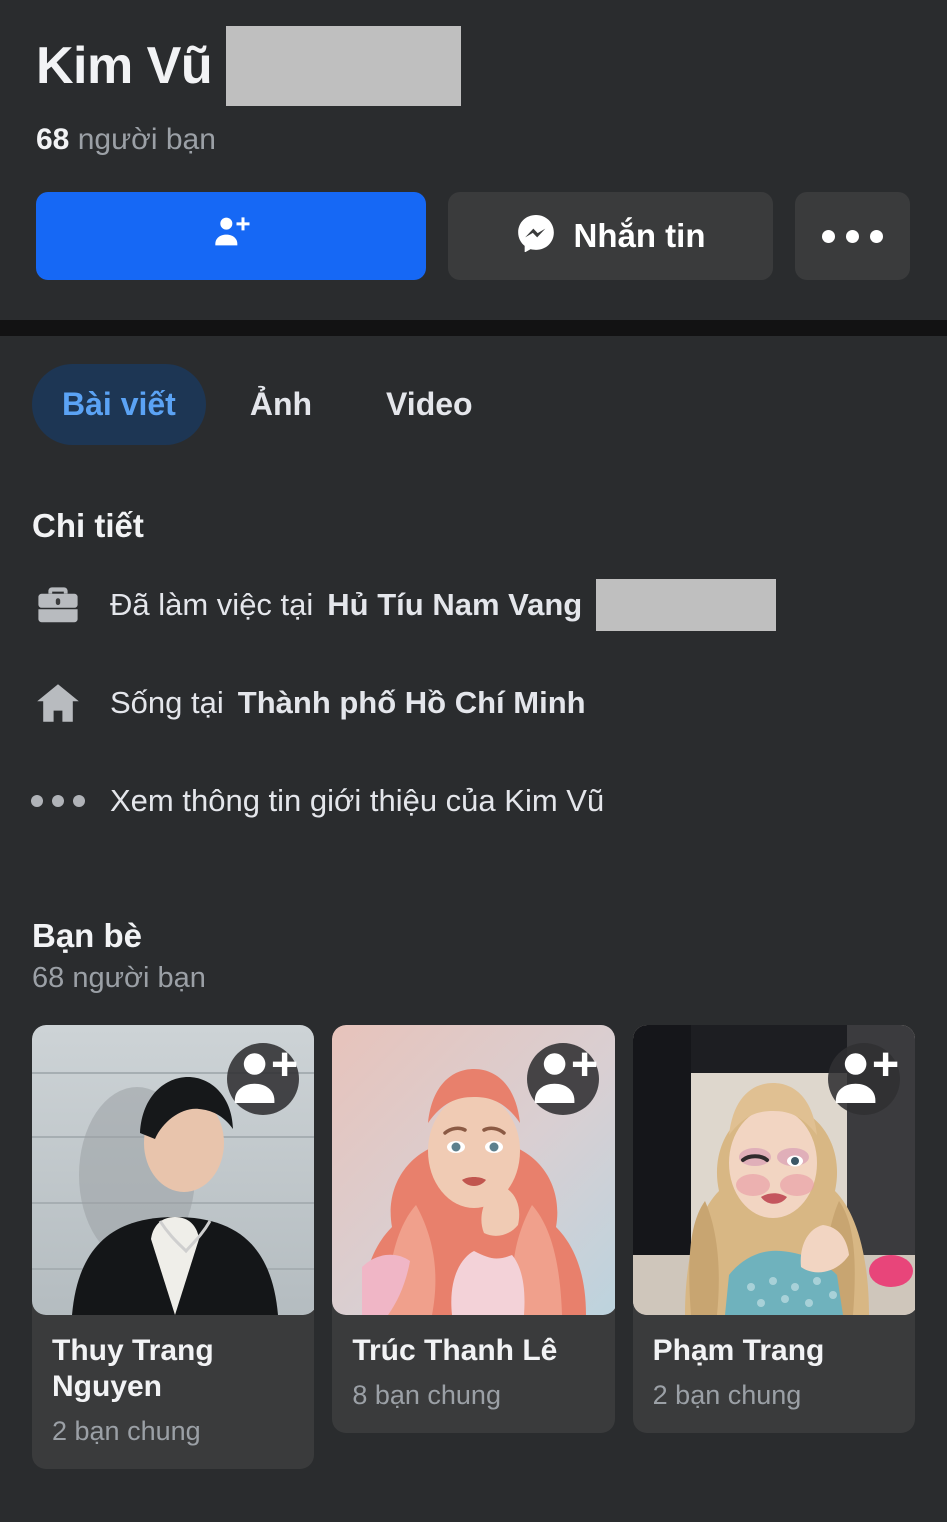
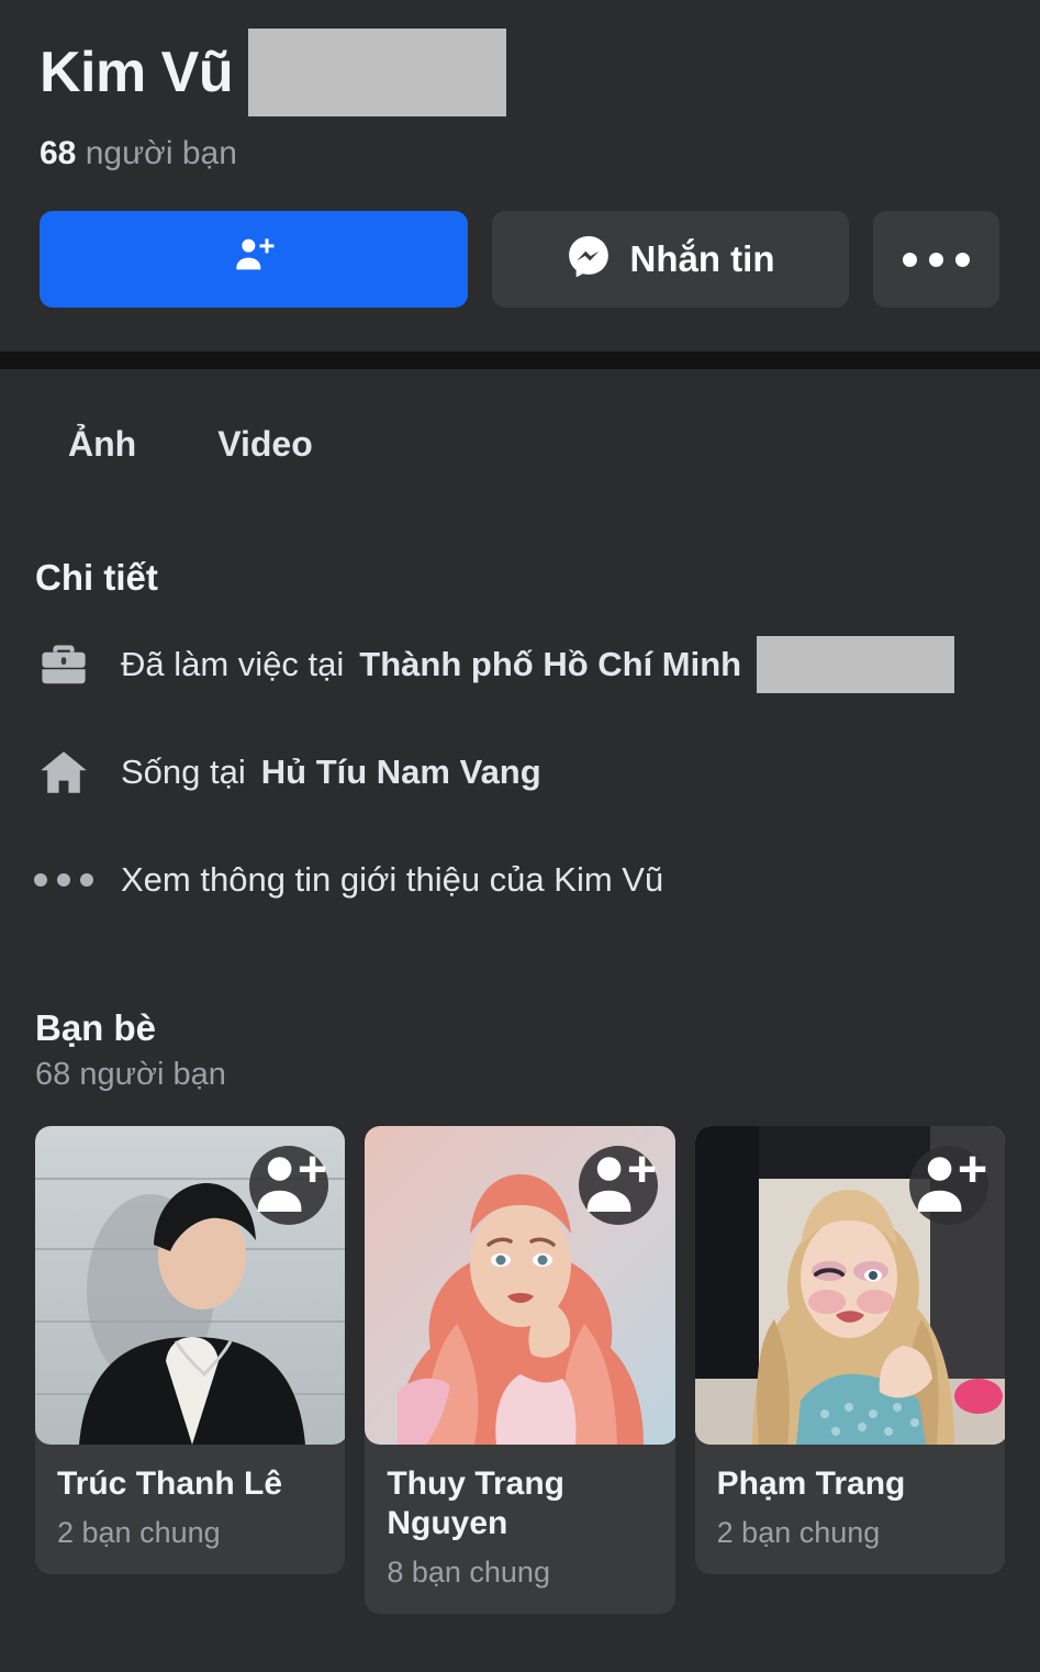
  Kim Vũ
  68 người bạn
  Nhắn tin
- Bài viết
  Ảnh
  Video
  Chi tiết
  Đã làm việc tại
- Hủ Tíu Nam Vang
+ Thành phố Hồ Chí Minh
  Sống tại
- Thành phố Hồ Chí Minh
+ Hủ Tíu Nam Vang
  Xem thông tin giới thiệu của Kim Vũ
  Bạn bè
  68 người bạn
- Thuy Trang Nguyen
+ Trúc Thanh Lê
  2 bạn chung
- Trúc Thanh Lê
+ Thuy Trang Nguyen
  8 bạn chung
  Phạm Trang
  2 bạn chung
